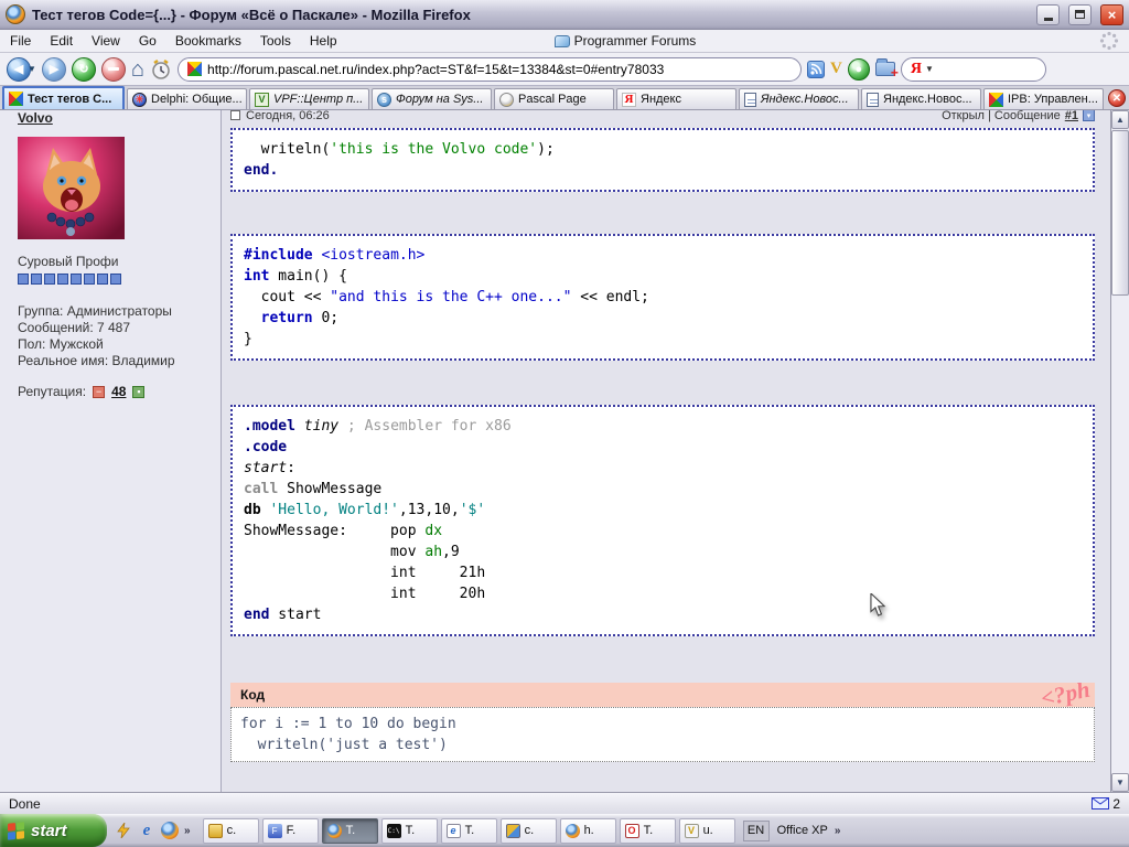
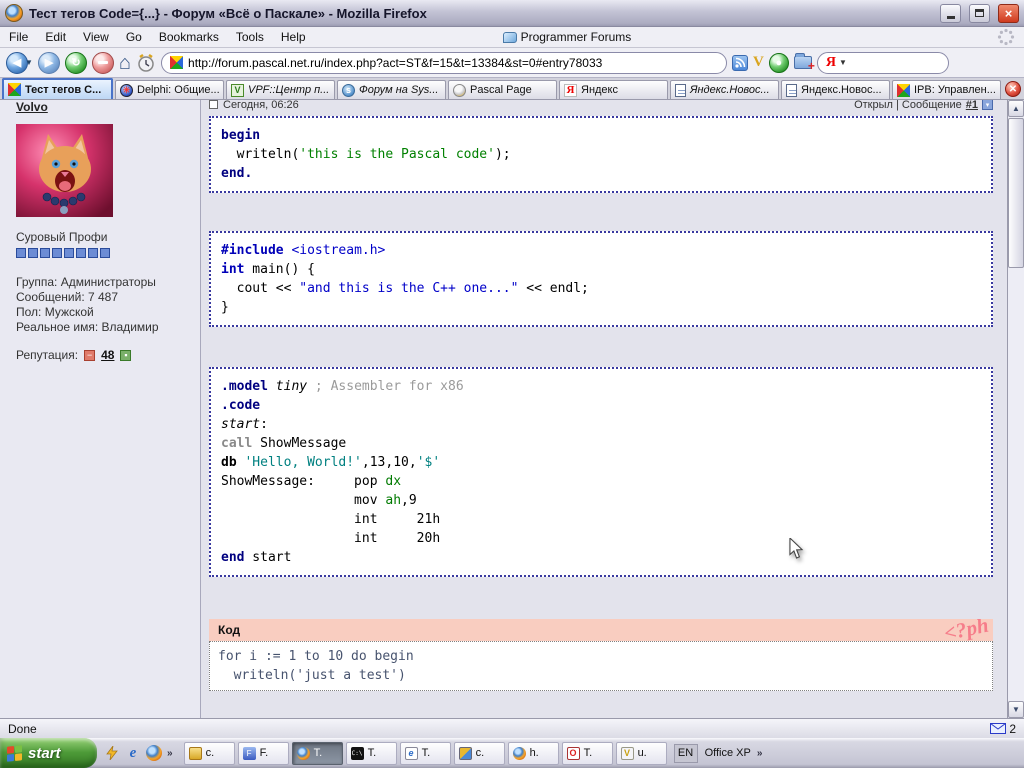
  Тест тегов Code={...} - Форум «Всё о Паскале» - Mozilla Firefox
  ×
  File
  Edit
  View
  Go
  Bookmarks
  Tools
  Help
  Programmer Forums
  ◀
  ▼
  ▶
  ↻
  ⌂
  http://forum.pascal.net.ru/index.php?act=ST&f=15&t=13384&st=0#entry78033
  V
  ●
  Я
  ▼
  Тест тегов C...
  ✳
  Delphi: Общие...
  V
  VPF::Центр п...
  s
  Форум на Sys...
  Pascal Page
  Я
  Яндекс
  Яндекс.Новос...
  Яндекс.Новос...
  IPB: Управлен...
  ✕
  Volvo
  Суровый Профи
  Группа: Администраторы
  Сообщений: 7 487
  Пол: Мужской
  Реальное имя: Владимир
  Репутация:
  −
  48
  ▪
  Сегодня, 06:26
  Открыл | Сообщение
  #1
+ begin
- writeln('this is the Volvo code');
+ writeln('this is the Pascal code');
  end.
  #include <iostream.h>
  int main() {
  cout << "and this is the C++ one..." << endl;
- return 0;
  }
  .model tiny ; Assembler for x86
  .code
  start:
  call ShowMessage
  db 'Hello, World!',13,10,'$'
  ShowMessage: pop dx
  mov ah,9
  int 21h
  int 20h
  end start
  Код
  for i := 1 to 10 do begin
  writeln('just a test')
  ▲
  ▼
  Done
  2
  start
  e
  »
  c.
  F
  F.
  T.
  T.
  e
  T.
  c.
  h.
  O
  T.
  V
  u.
  EN
  Office XP
  »
